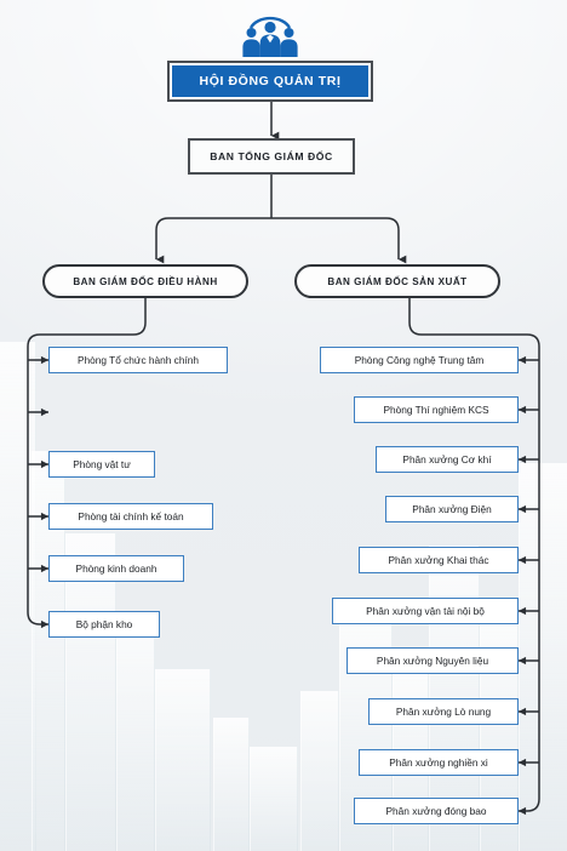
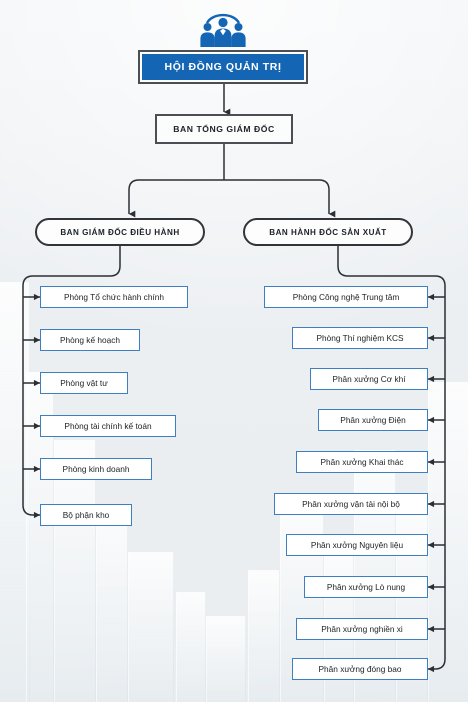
  HỘI ĐỒNG QUẢN TRỊ
  BAN TỔNG GIÁM ĐỐC
  BAN GIÁM ĐỐC ĐIỀU HÀNH
- BAN GIÁM ĐỐC SẢN XUẤT
+ BAN HÀNH ĐỐC SẢN XUẤT
  Phòng Tổ chức hành chính
+ Phòng kế hoạch
  Phòng vật tư
  Phòng tài chính kế toán
  Phòng kinh doanh
  Bộ phận kho
  Phòng Công nghệ Trung tâm
  Phòng Thí nghiệm KCS
  Phân xưởng Cơ khí
  Phân xưởng Điện
  Phân xưởng Khai thác
  Phân xưởng vận tải nội bộ
  Phân xưởng Nguyên liệu
  Phân xưởng Lò nung
  Phân xưởng nghiền xi
  Phân xưởng đóng bao
